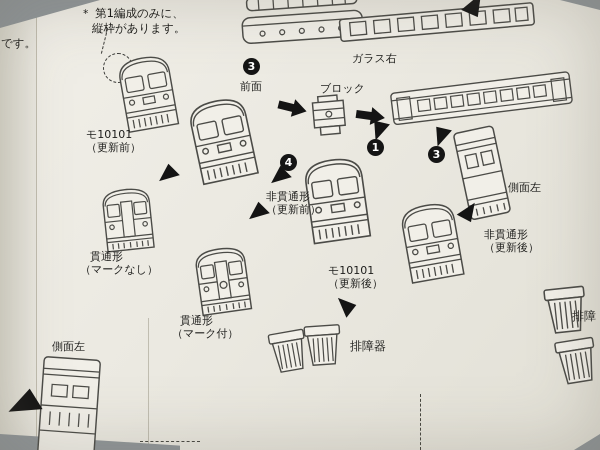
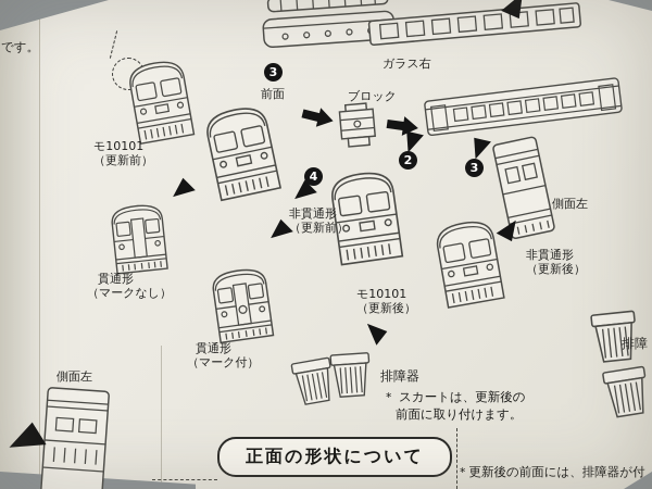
- ＊ 第1編成のみに、
- 縦枠があります。
  です。
  3
  4
- 1
+ 2
  3
  前面
  ブロック
  ガラス右
  側面左
  モ10101
  （更新前）
  非貫通形
  （更新前）
  非貫通形
  （更新後）
  貫通形
  （マークなし）
  モ10101
  （更新後）
  貫通形
  （マーク付）
  排障器
  排障
  側面左
+ ＊ スカートは、更新後の
+ 前面に取り付けます。
+ 正面の形状について
+ ＊更新後の前面には、排障器が付
